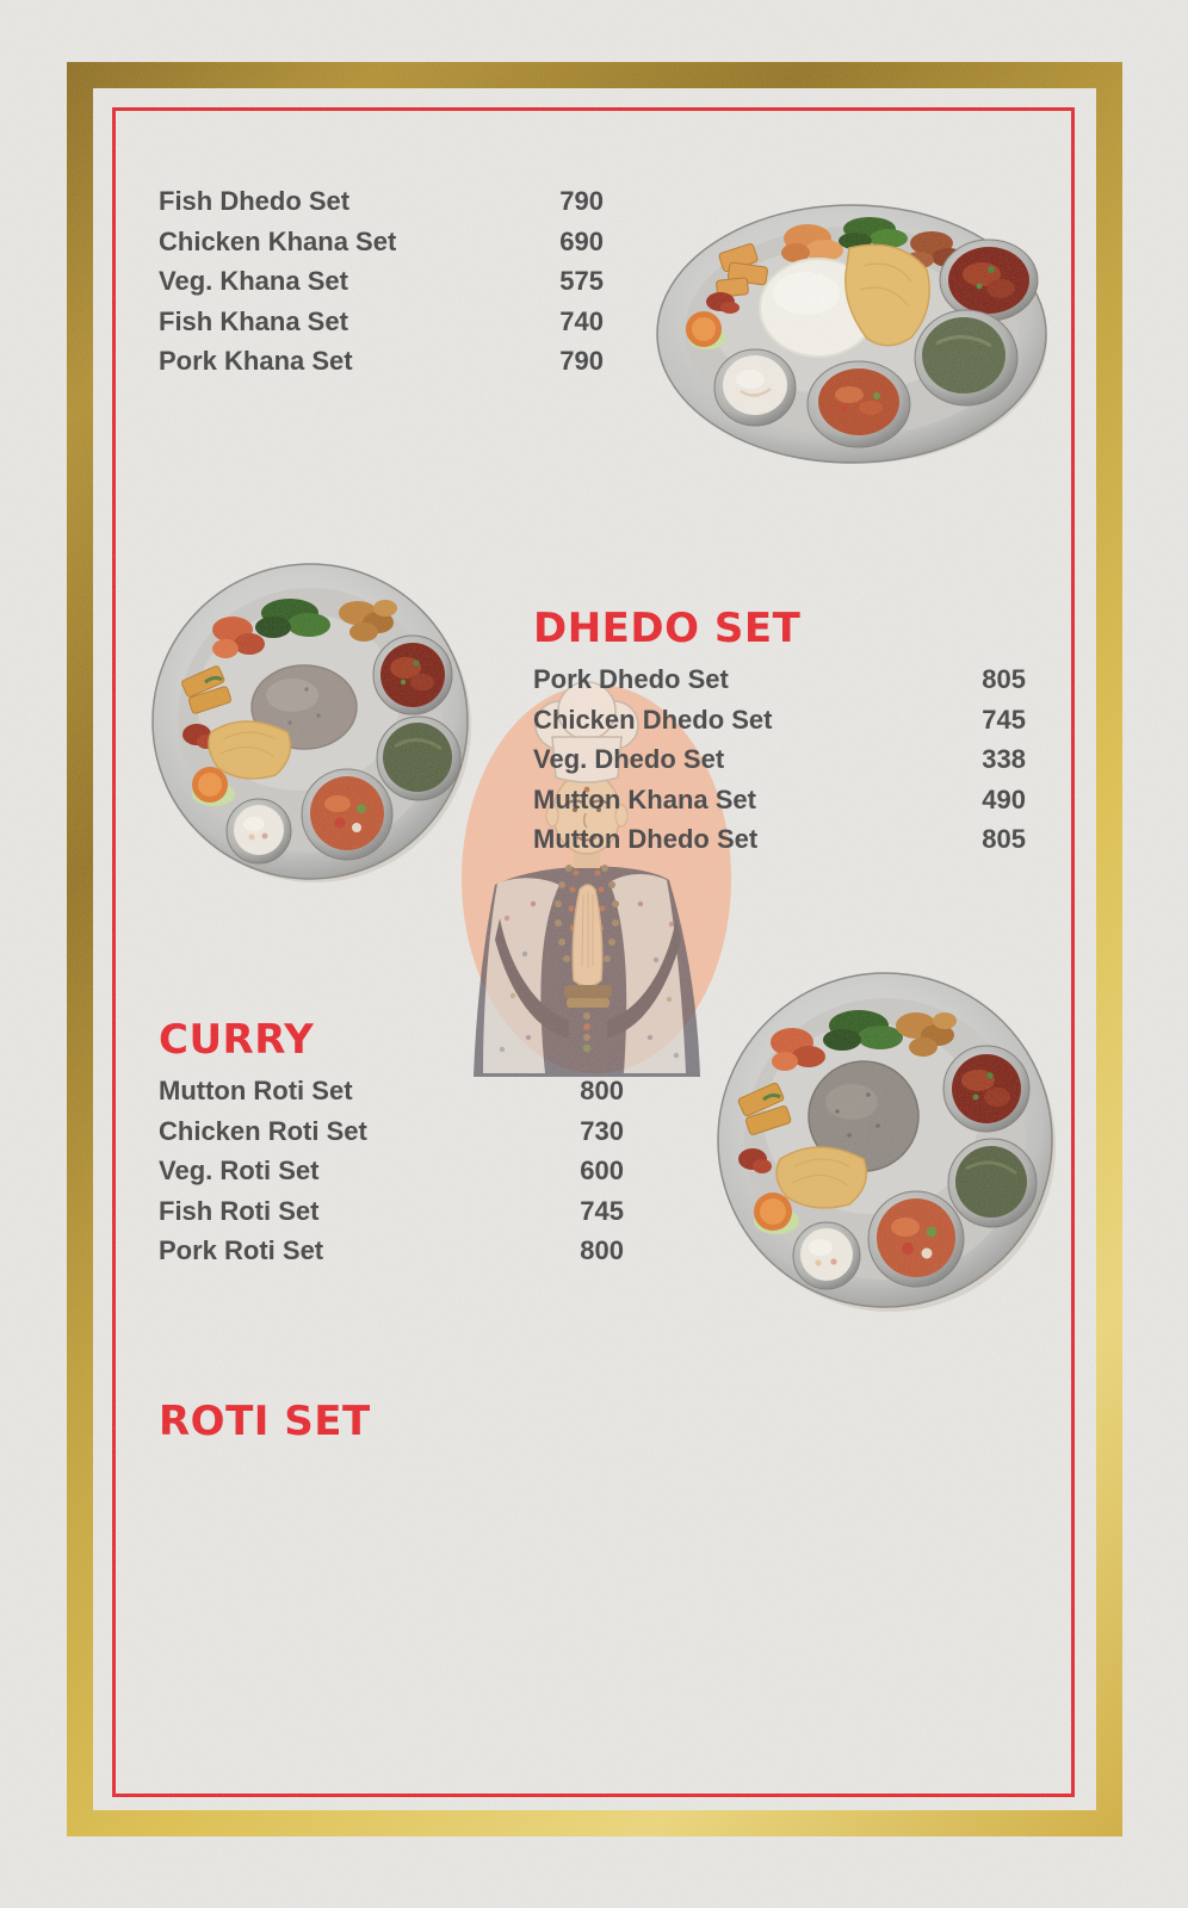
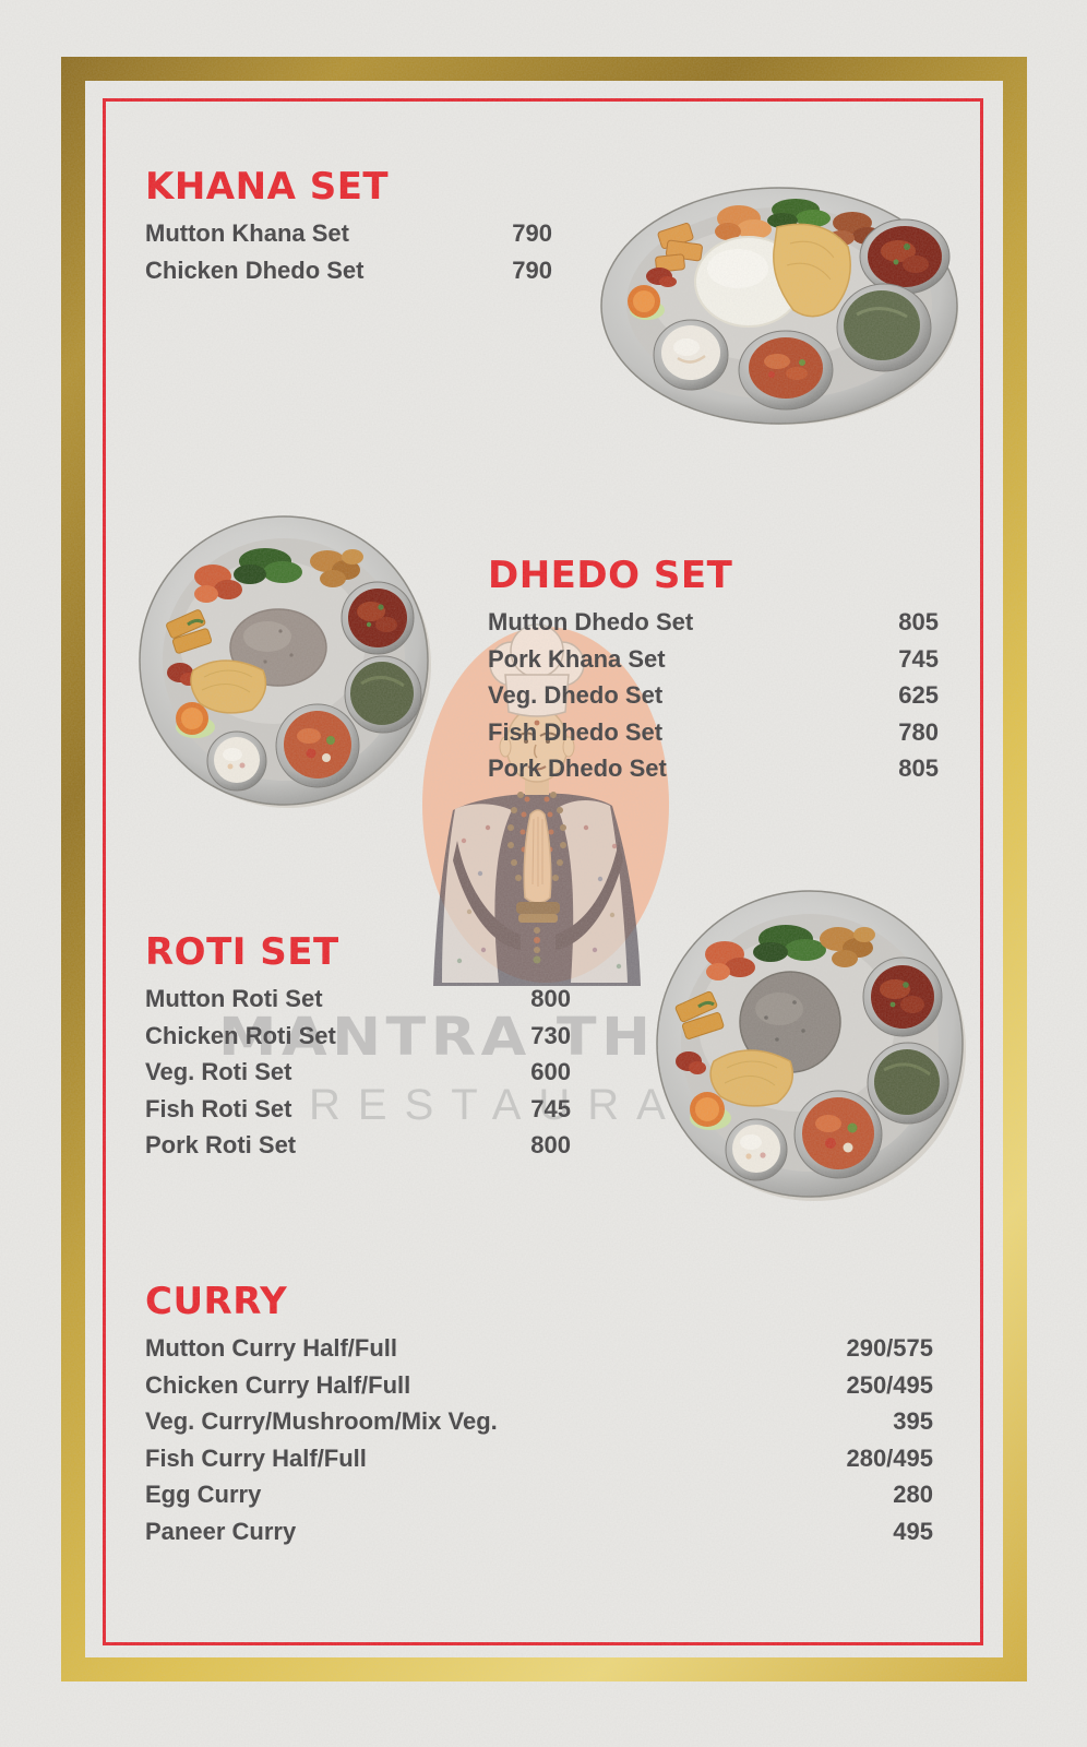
+ MANTRA TH
+ RESTAURA
+ KHANA SET
- Fish Dhedo Set
+ Mutton Khana Set
  790
- Chicken Khana Set
- 690
- Veg. Khana Set
- 575
- Fish Khana Set
- 740
- Pork Khana Set
+ Chicken Dhedo Set
  790
  DHEDO SET
- Pork Dhedo Set
+ Mutton Dhedo Set
  805
- Chicken Dhedo Set
+ Pork Khana Set
  745
  Veg. Dhedo Set
- 338
+ 625
- Mutton Khana Set
+ Fish Dhedo Set
- 490
+ 780
- Mutton Dhedo Set
+ Pork Dhedo Set
  805
- CURRY
+ ROTI SET
  Mutton Roti Set
  800
  Chicken Roti Set
  730
  Veg. Roti Set
  600
  Fish Roti Set
  745
  Pork Roti Set
  800
- ROTI SET
+ CURRY
+ Mutton Curry Half/Full
+ 290/575
+ Chicken Curry Half/Full
+ 250/495
+ Veg. Curry/Mushroom/Mix Veg.
+ 395
+ Fish Curry Half/Full
+ 280/495
+ Egg Curry
+ 280
+ Paneer Curry
+ 495
